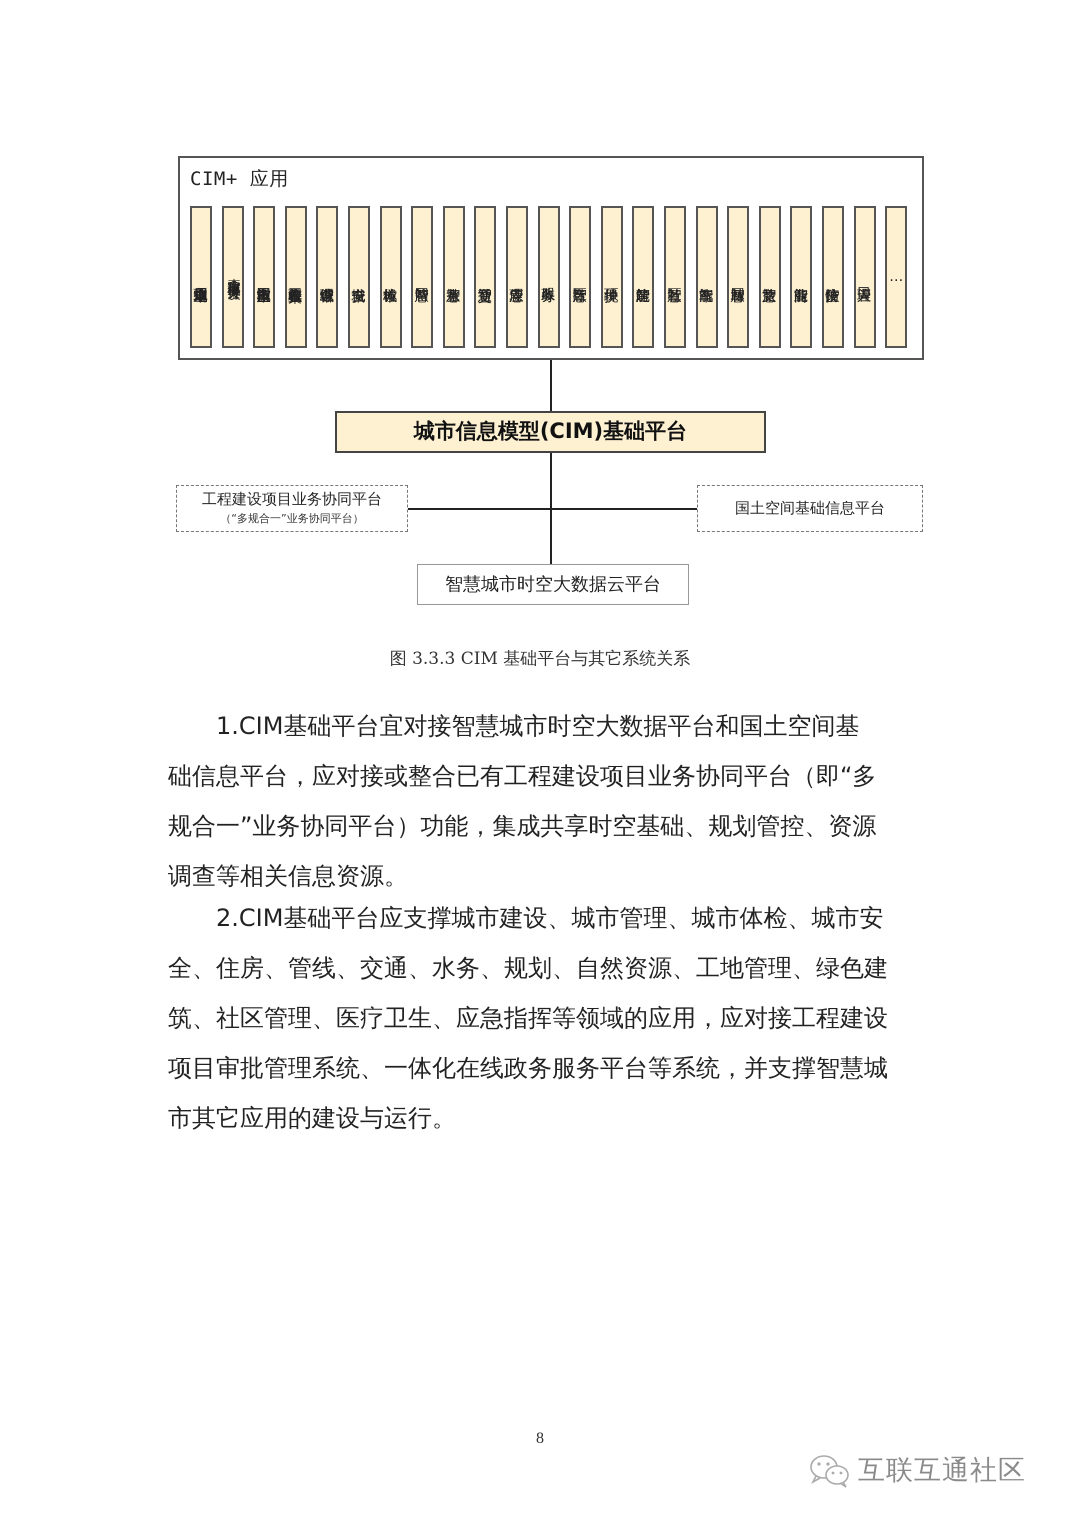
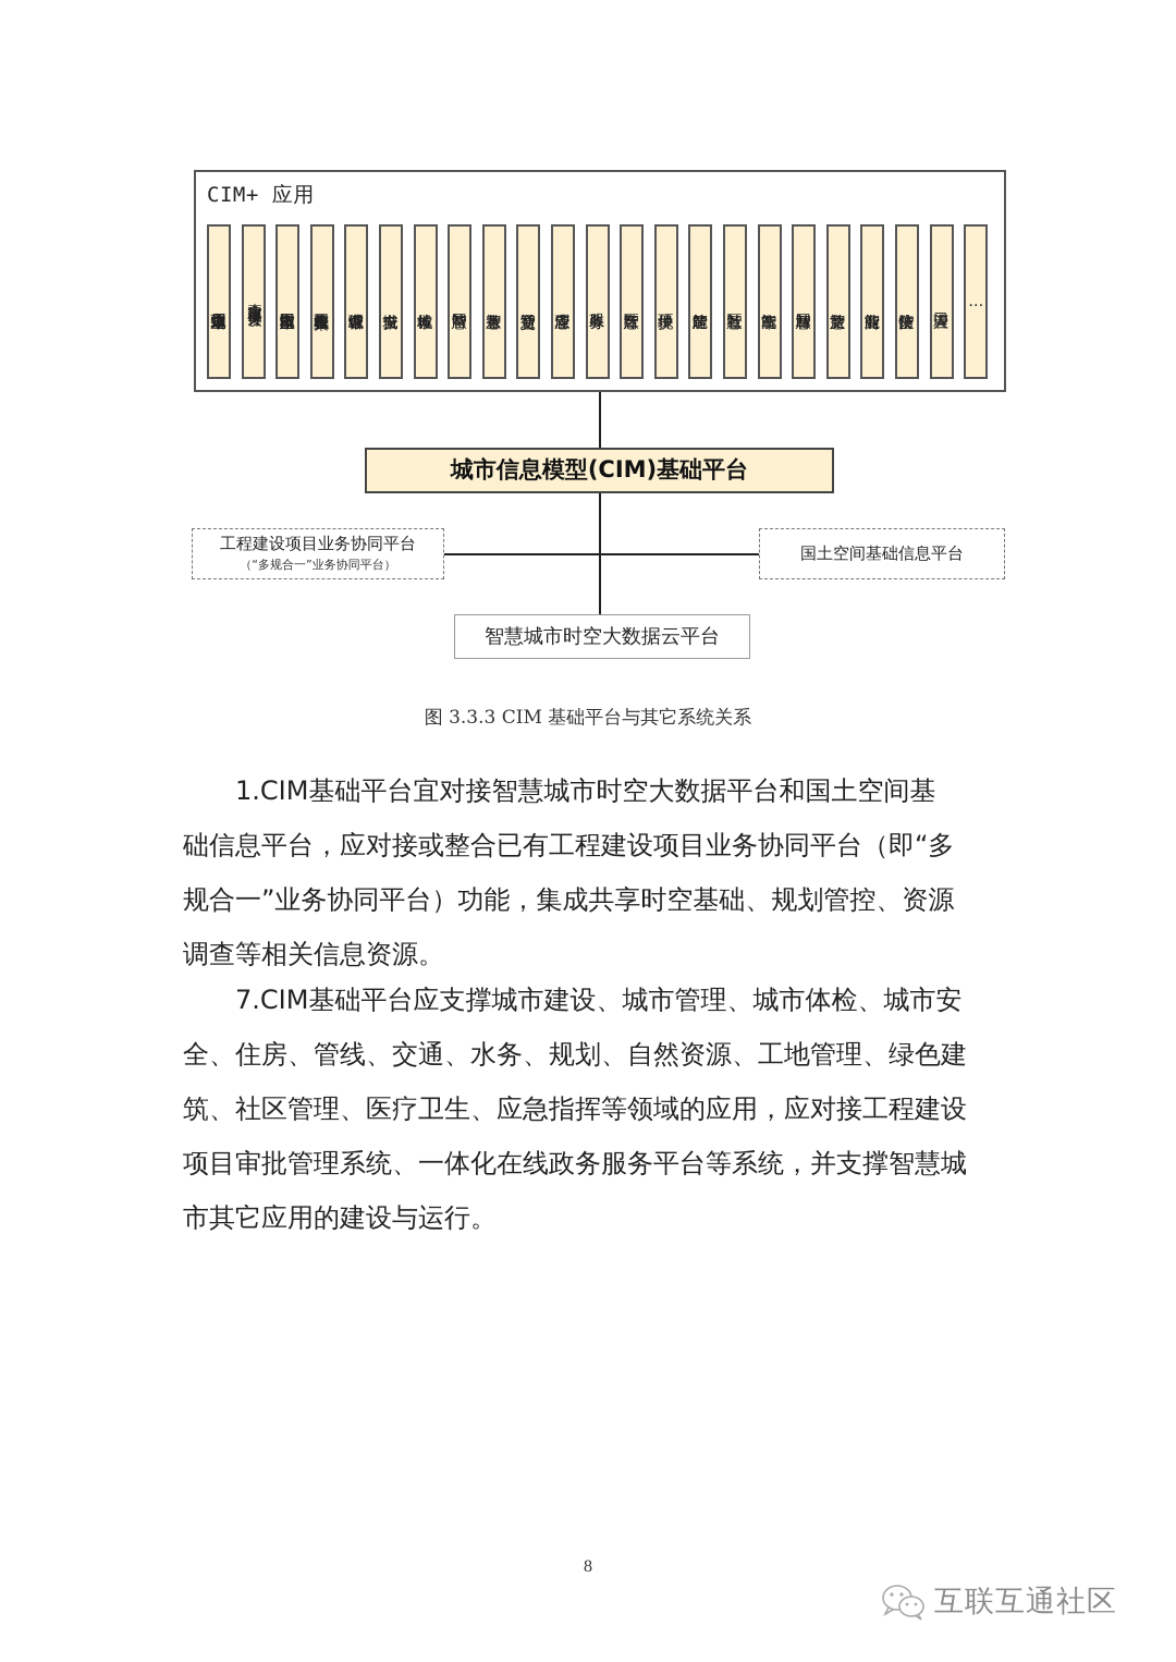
  CIM+ 应用
  城市信息模型(CIM)基础平台
  工程建设项目业务协同平台
  （“多规合一”业务协同平台）
  国土空间基础信息平台
  智慧城市时空大数据云平台
  图 3.3.3 CIM 基础平台与其它系统关系
  1.CIM基础平台宜对接智慧城市时空大数据平台和国土空间基
  础信息平台，应对接或整合已有工程建设项目业务协同平台（即“多
  规合一”业务协同平台）功能，集成共享时空基础、规划管控、资源
  调查等相关信息资源。
- 2.CIM基础平台应支撑城市建设、城市管理、城市体检、城市安
+ 7.CIM基础平台应支撑城市建设、城市管理、城市体检、城市安
  全、住房、管线、交通、水务、规划、自然资源、工地管理、绿色建
  筑、社区管理、医疗卫生、应急指挥等领域的应用，应对接工程建设
  项目审批管理系统、一体化在线政务服务平台等系统，并支撑智慧城
  市其它应用的建设与运行。
  8
  互联互通社区
